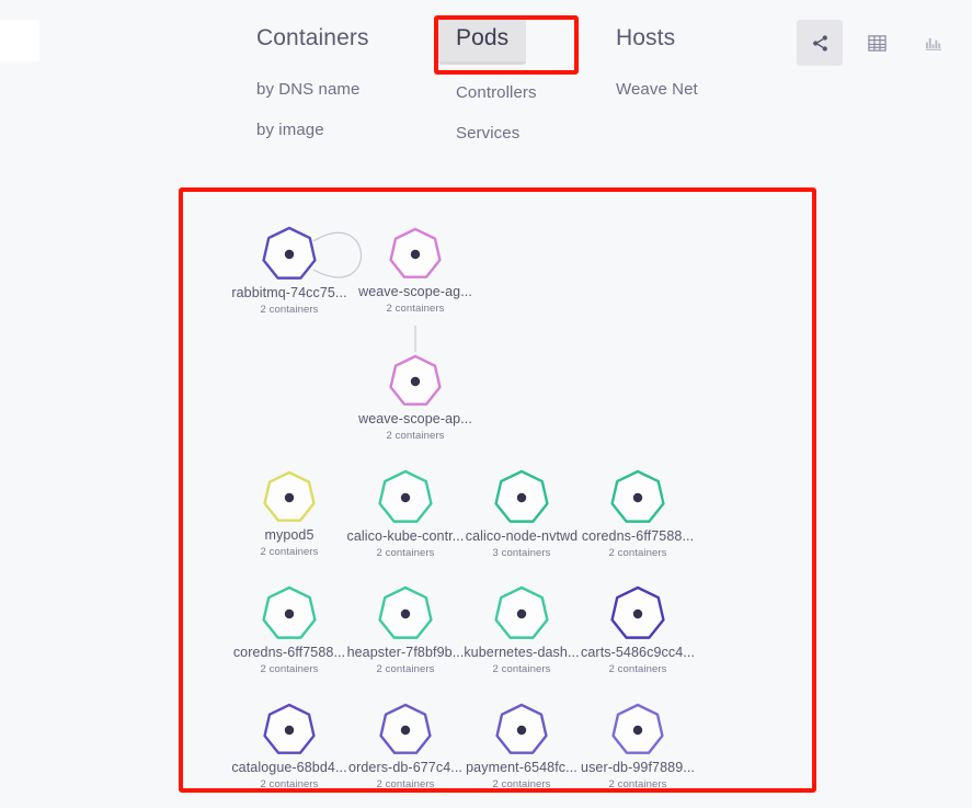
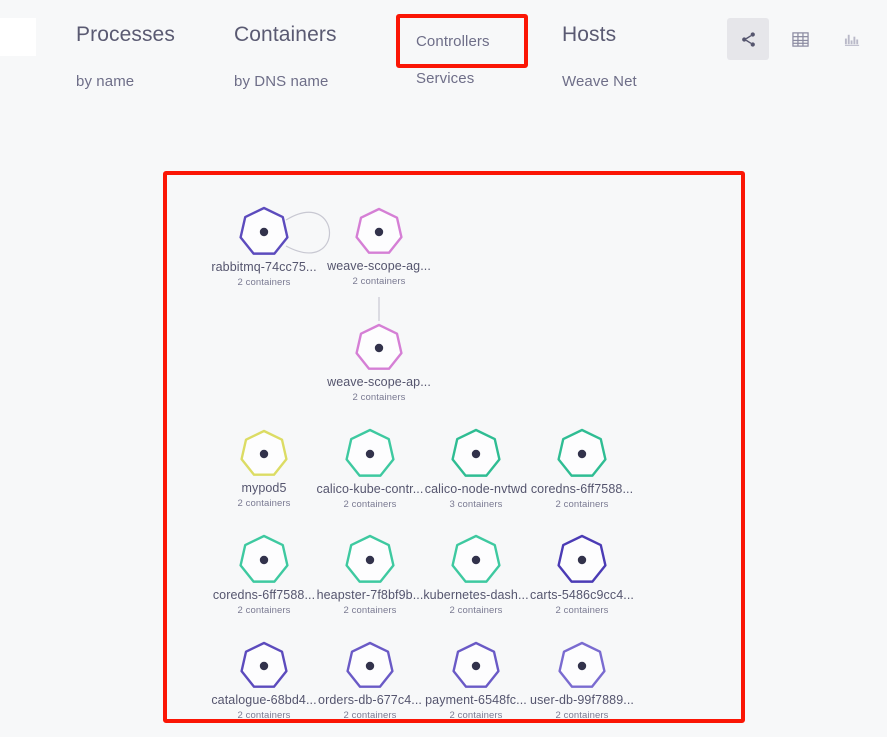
+ Processes
+ by name
  Containers
  by DNS name
- by image
- Pods
  Controllers
  Services
  Hosts
  Weave Net
  rabbitmq-74cc75...
  2 containers
  weave-scope-ag...
  2 containers
  weave-scope-ap...
  2 containers
  mypod5
  2 containers
  calico-kube-contr...
  2 containers
  calico-node-nvtwd
  3 containers
  coredns-6ff7588...
  2 containers
  coredns-6ff7588...
  2 containers
  heapster-7f8bf9b...
  2 containers
  kubernetes-dash...
  2 containers
  carts-5486c9cc4...
  2 containers
  catalogue-68bd4...
  2 containers
  orders-db-677c4...
  2 containers
  payment-6548fc...
  2 containers
  user-db-99f7889...
  2 containers
